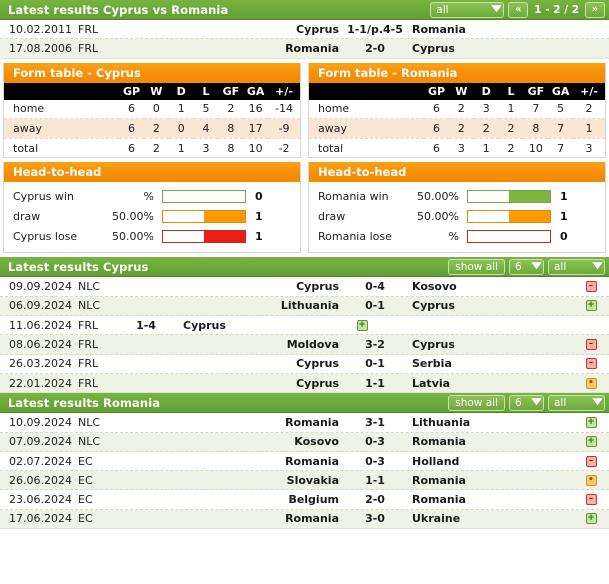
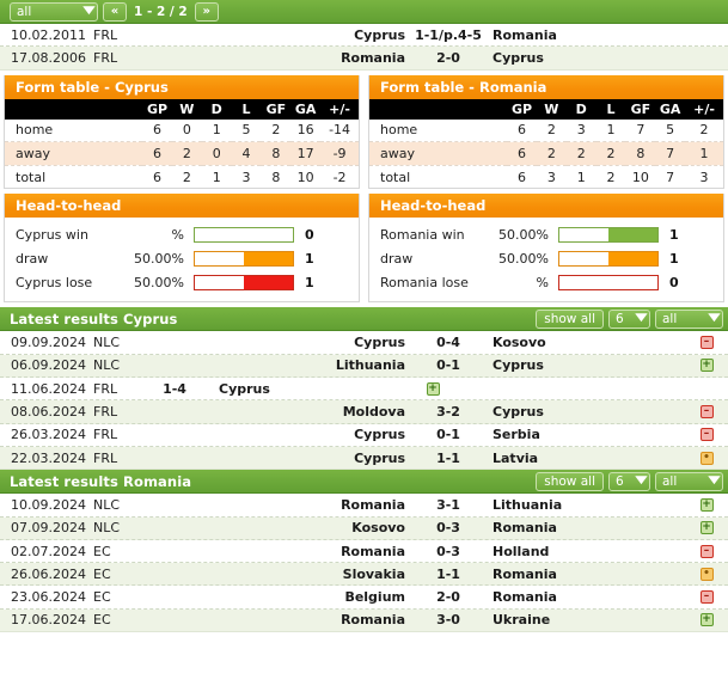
- Latest results Cyprus vs Romania
  all
  ▼
  «
  1 - 2 / 2
  »
  10.02.2011
  FRL
  Cyprus
  1-1/p.4-5
  Romania
  17.08.2006
  FRL
  Romania
  2-0
  Cyprus
  Form table - Cyprus
  	GP	W	D	L	GF	GA	+/-
  home	6	0	1	5	2	16	-14
  away	6	2	0	4	8	17	-9
  total	6	2	1	3	8	10	-2
  Form table - Romania
  	GP	W	D	L	GF	GA	+/-
  home	6	2	3	1	7	5	2
  away	6	2	2	2	8	7	1
  total	6	3	1	2	10	7	3
  Head-to-head
  Cyprus win
  %
  0
  draw
  50.00%
  1
  Cyprus lose
  50.00%
  1
  Head-to-head
  Romania win
  50.00%
  1
  draw
  50.00%
  1
  Romania lose
  %
  0
  Latest results Cyprus
  show all
  6
  ▼
  all
  ▼
  09.09.2024
  NLC
  Cyprus
  0-4
  Kosovo
  –
  06.09.2024
  NLC
  Lithuania
  0-1
  Cyprus
  +
  11.06.2024
  FRL
  1-4
  Cyprus
  +
  08.06.2024
  FRL
  Moldova
  3-2
  Cyprus
  –
  26.03.2024
  FRL
  Cyprus
  0-1
  Serbia
  –
- 22.01.2024
+ 22.03.2024
  FRL
  Cyprus
  1-1
  Latvia
  •
  Latest results Romania
  show all
  6
  ▼
  all
  ▼
  10.09.2024
  NLC
  Romania
  3-1
  Lithuania
  +
  07.09.2024
  NLC
  Kosovo
  0-3
  Romania
  +
  02.07.2024
  EC
  Romania
  0-3
  Holland
  –
  26.06.2024
  EC
  Slovakia
  1-1
  Romania
  •
  23.06.2024
  EC
  Belgium
  2-0
  Romania
  –
  17.06.2024
  EC
  Romania
  3-0
  Ukraine
  +
